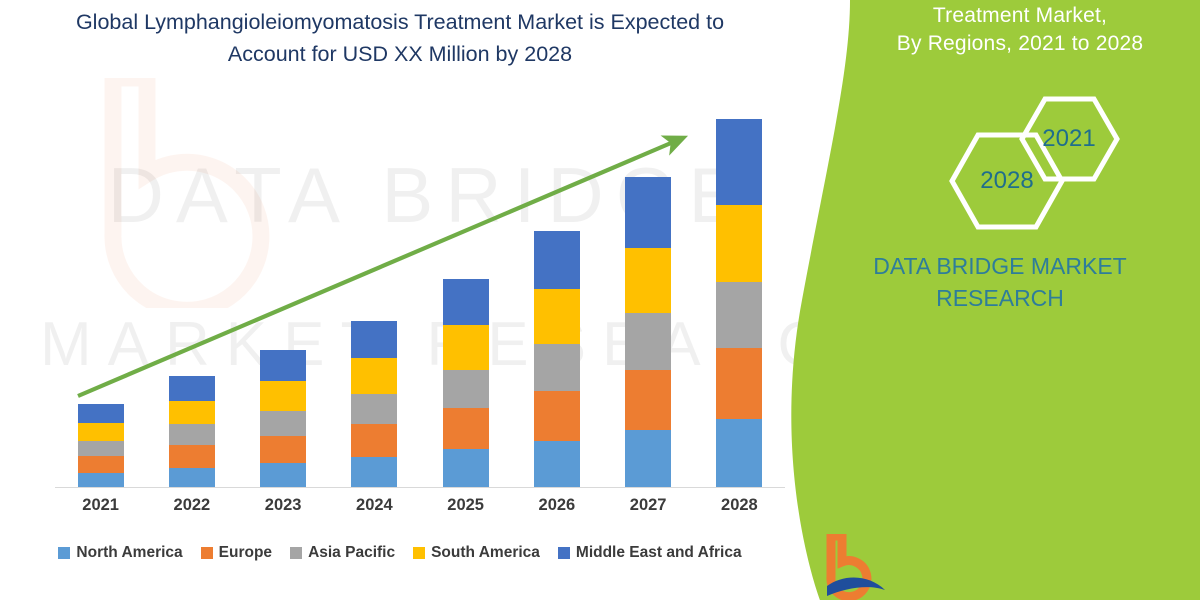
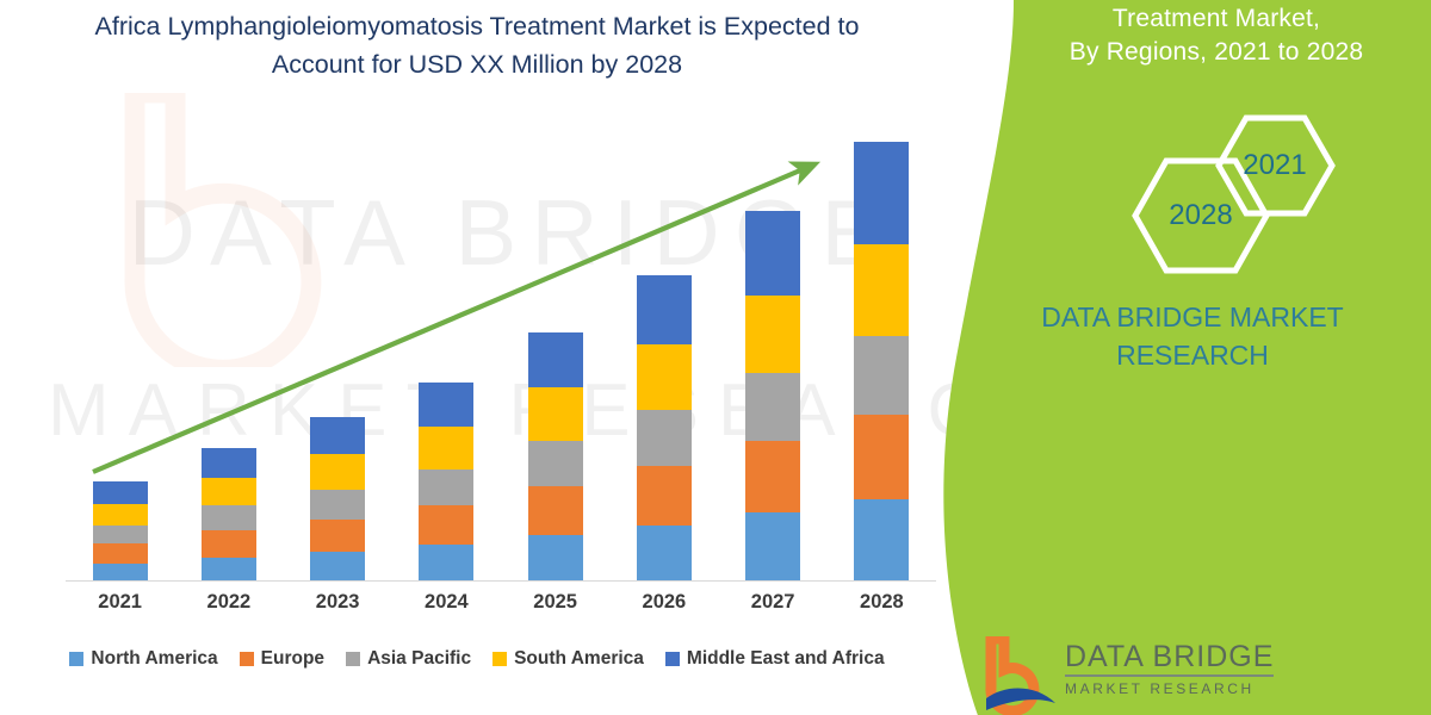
  DATA BRID
- Global Lymphangioleiomyomatosis Treatment Market is Expected to
+ Africa Lymphangioleiomyomatosis Treatment Market is Expected to
  Account for USD XX Million by 2028
  2021
  2022
  2023
  2024
  2025
  2026
  2027
  2028
  North America
  Europe
  Asia Pacific
  South America
  Middle East and Africa
  Treatment Market,
  By Regions, 2021 to 2028
  2028
  2021
  DATA BRIDGE MARKET
  RESEARCH
+ DATA BRIDGE
+ MARKET RESEARCH
